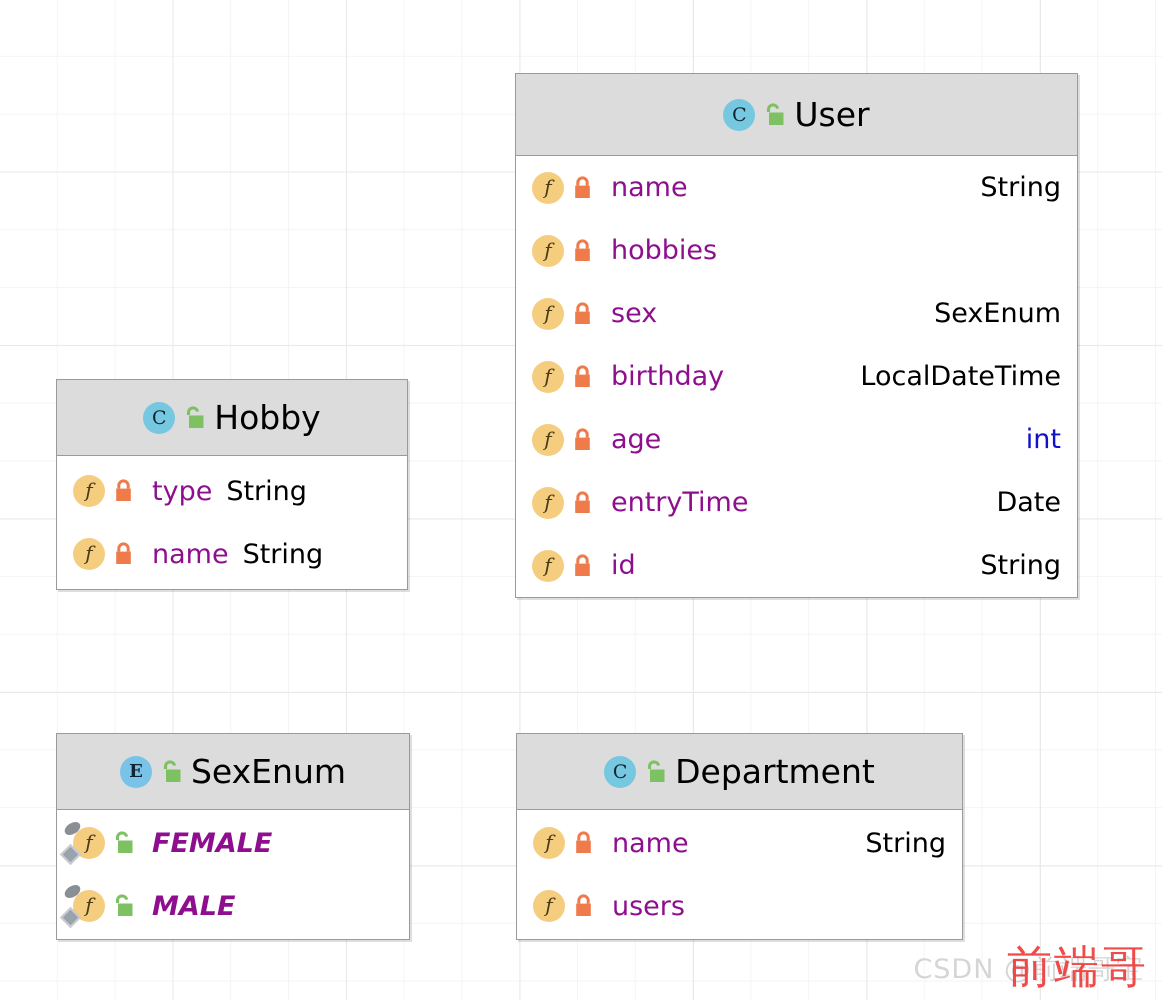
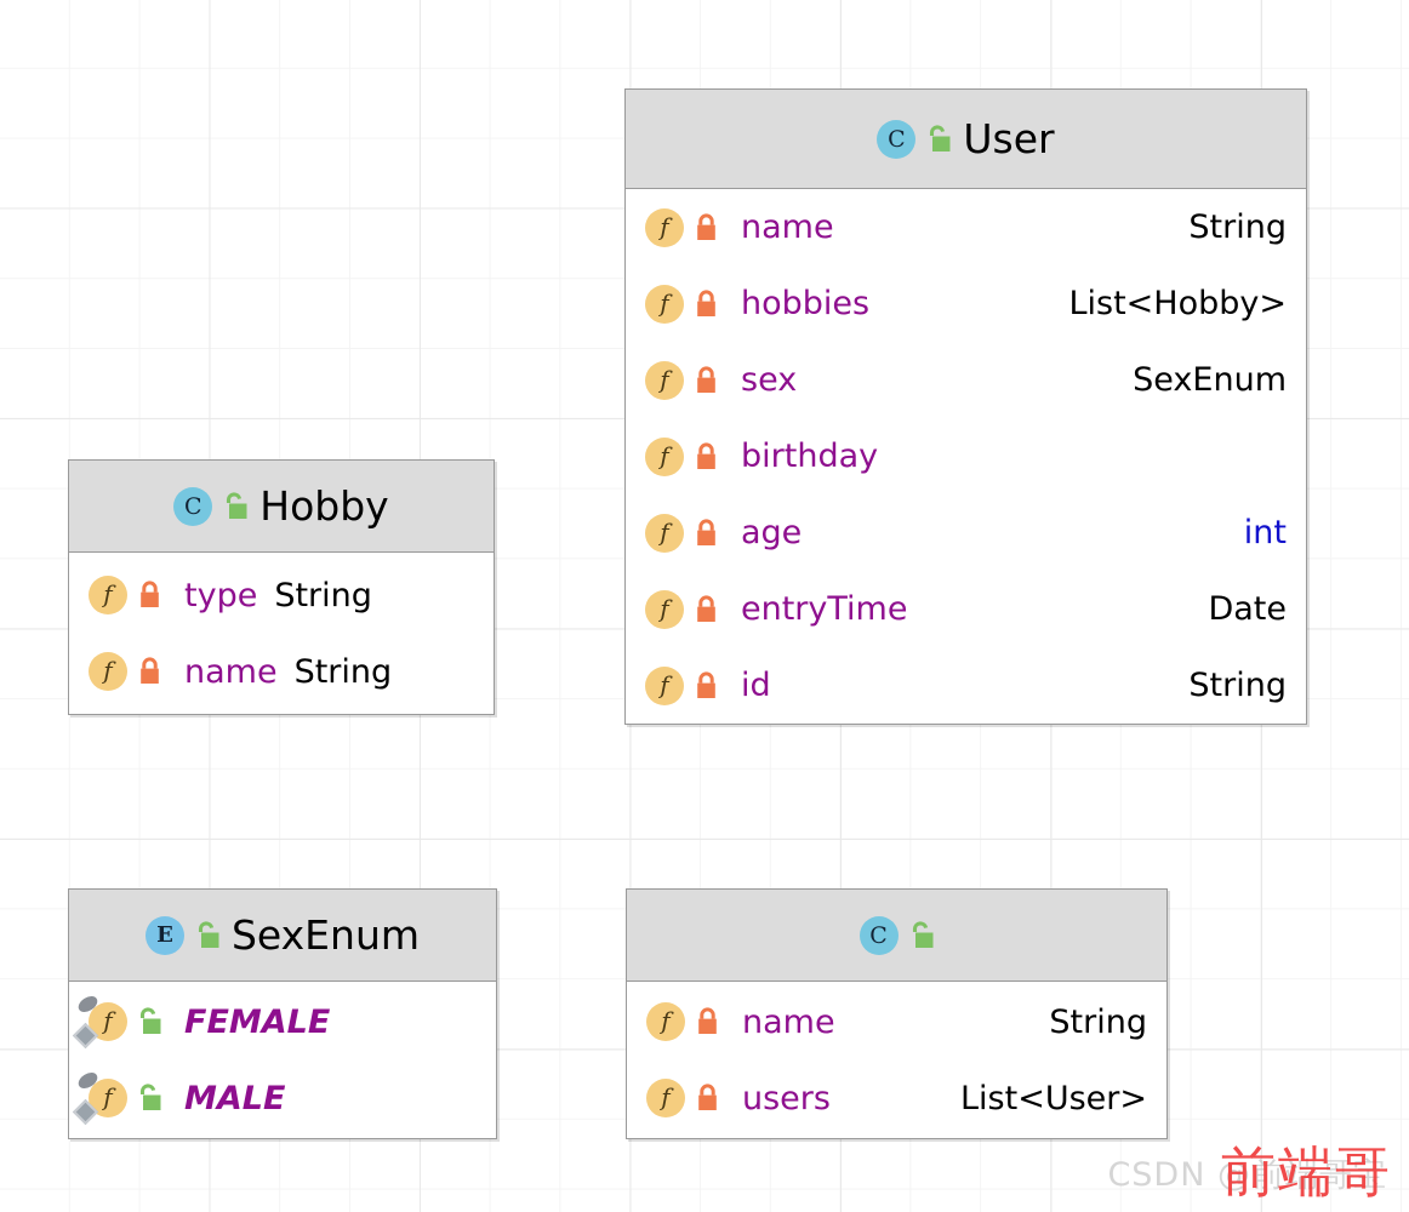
  C
  User
  f
  name
  String
  f
  hobbies
+ List<Hobby>
  f
  sex
  SexEnum
  f
  birthday
- LocalDateTime
  f
  age
  int
  f
  entryTime
  Date
  f
  id
  String
  C
  Hobby
  f
  type
  String
  f
  name
  String
  E
  SexEnum
  f
  FEMALE
  f
  MALE
  C
- Department
  f
  name
  String
  f
  users
+ List<User>
  CSDN @前端哥宝
  前端哥
